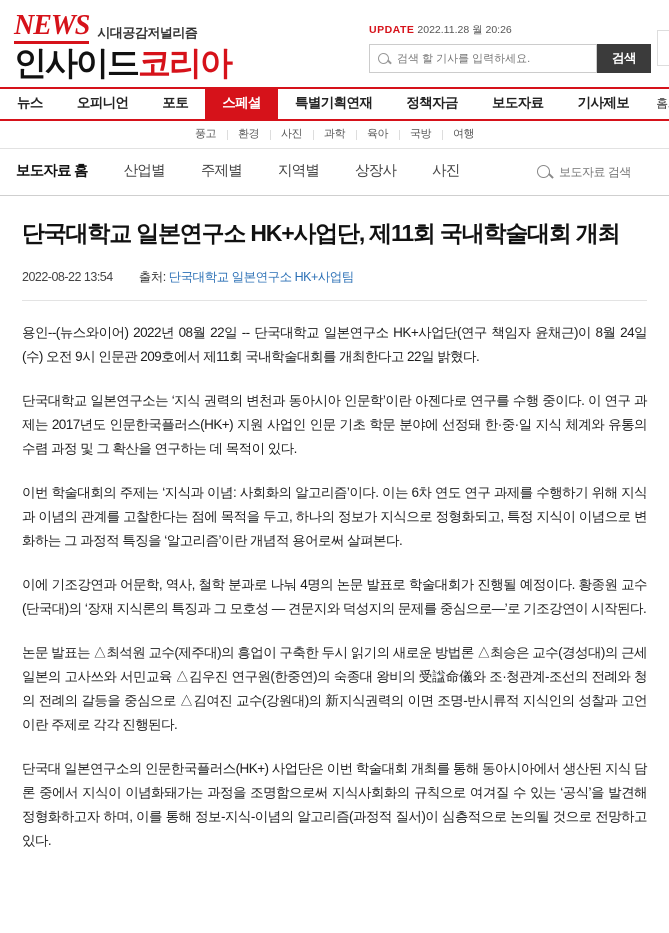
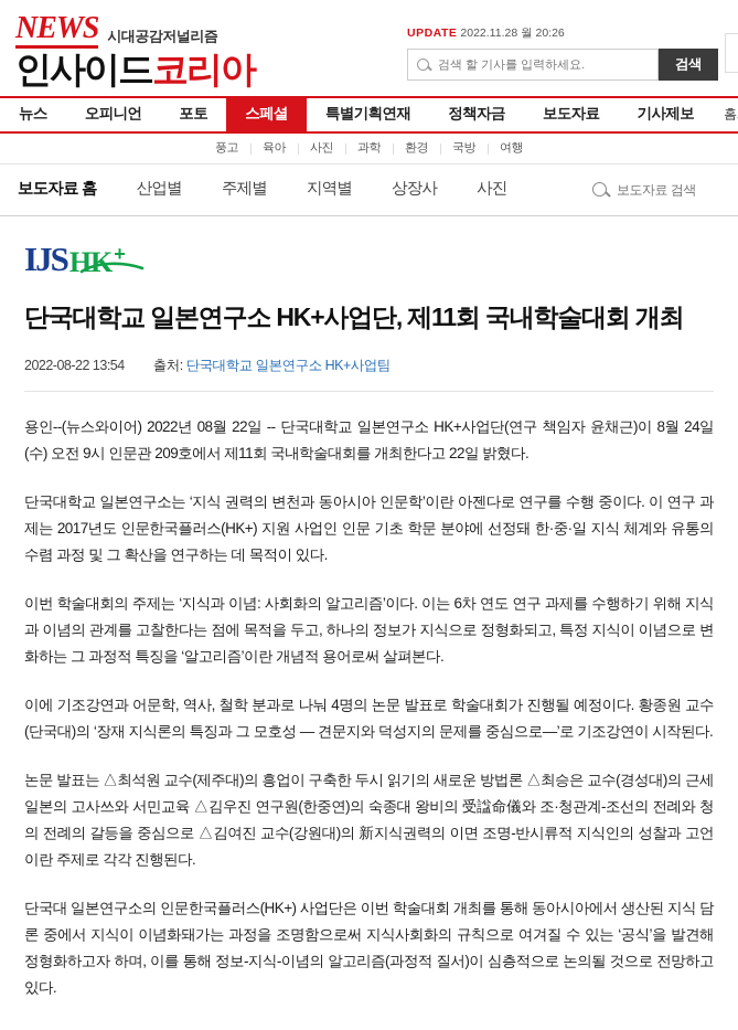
  NEWS
  시대공감저널리즘
  인사이드코리아
  UPDATE 2022.11.28 월 20:26
  검색 할 기사를 입력하세요.
  검색
  뉴스
  오피니언
  포토
  스페셜
  특별기획연재
  정책자금
  보도자료
  기사제보
  풍고
- 환경
+ 육아
  사진
  과학
- 육아
+ 환경
  국방
  여행
  보도자료 홈
  산업별
  주제별
  지역별
  상장사
  사진
  보도자료 검색
+ IJS
+ HK
+ +
  단국대학교 일본연구소 HK+사업단, 제11회 국내학술대회 개최
  2022-08-22 13:54
  출처: 단국대학교 일본연구소 HK+사업팀
  용인--(뉴스와이어) 2022년 08월 22일 -- 단국대학교 일본연구소 HK+사업단(연구 책임자 윤채근)이 8월 24일(수) 오전 9시 인문관 209호에서 제11회 국내학술대회를 개최한다고 22일 밝혔다.
  단국대학교 일본연구소는 ‘지식 권력의 변천과 동아시아 인문학’이란 아젠다로 연구를 수행 중이다. 이 연구 과제는 2017년도 인문한국플러스(HK+) 지원 사업인 인문 기초 학문 분야에 선정돼 한·중·일 지식 체계와 유통의 수렴 과정 및 그 확산을 연구하는 데 목적이 있다.
  이번 학술대회의 주제는 ‘지식과 이념: 사회화의 알고리즘’이다. 이는 6차 연도 연구 과제를 수행하기 위해 지식과 이념의 관계를 고찰한다는 점에 목적을 두고, 하나의 정보가 지식으로 정형화되고, 특정 지식이 이념으로 변화하는 그 과정적 특징을 ‘알고리즘’이란 개념적 용어로써 살펴본다.
  이에 기조강연과 어문학, 역사, 철학 분과로 나눠 4명의 논문 발표로 학술대회가 진행될 예정이다. 황종원 교수(단국대)의 ‘장재 지식론의 특징과 그 모호성 — 견문지와 덕성지의 문제를 중심으로—’로 기조강연이 시작된다.
  논문 발표는 △최석원 교수(제주대)의 흥업이 구축한 두시 읽기의 새로운 방법론 △최승은 교수(경성대)의 근세 일본의 고사쓰와 서민교육 △김우진 연구원(한중연)의 숙종대 왕비의 受諡命儀와 조·청관계-조선의 전례와 청의 전례의 갈등을 중심으로 △김여진 교수(강원대)의 新지식권력의 이면 조명-반시류적 지식인의 성찰과 고언이란 주제로 각각 진행된다.
  단국대 일본연구소의 인문한국플러스(HK+) 사업단은 이번 학술대회 개최를 통해 동아시아에서 생산된 지식 담론 중에서 지식이 이념화돼가는 과정을 조명함으로써 지식사회화의 규칙으로 여겨질 수 있는 ‘공식’을 발견해 정형화하고자 하며, 이를 통해 정보-지식-이념의 알고리즘(과정적 질서)이 심층적으로 논의될 것으로 전망하고 있다.
